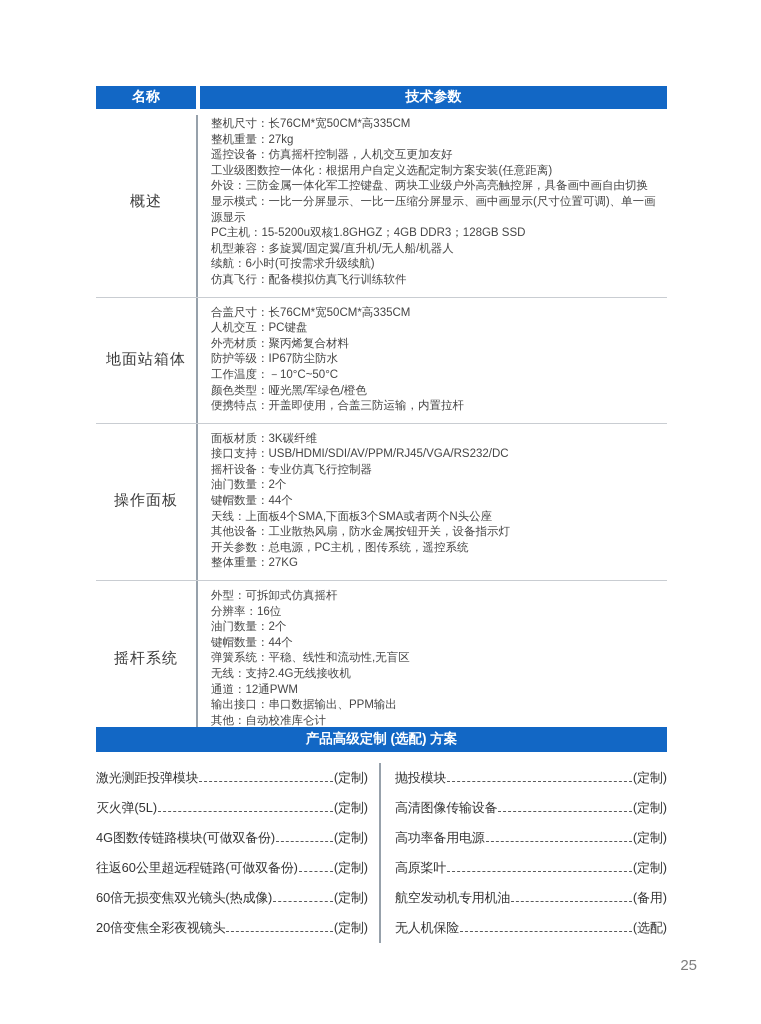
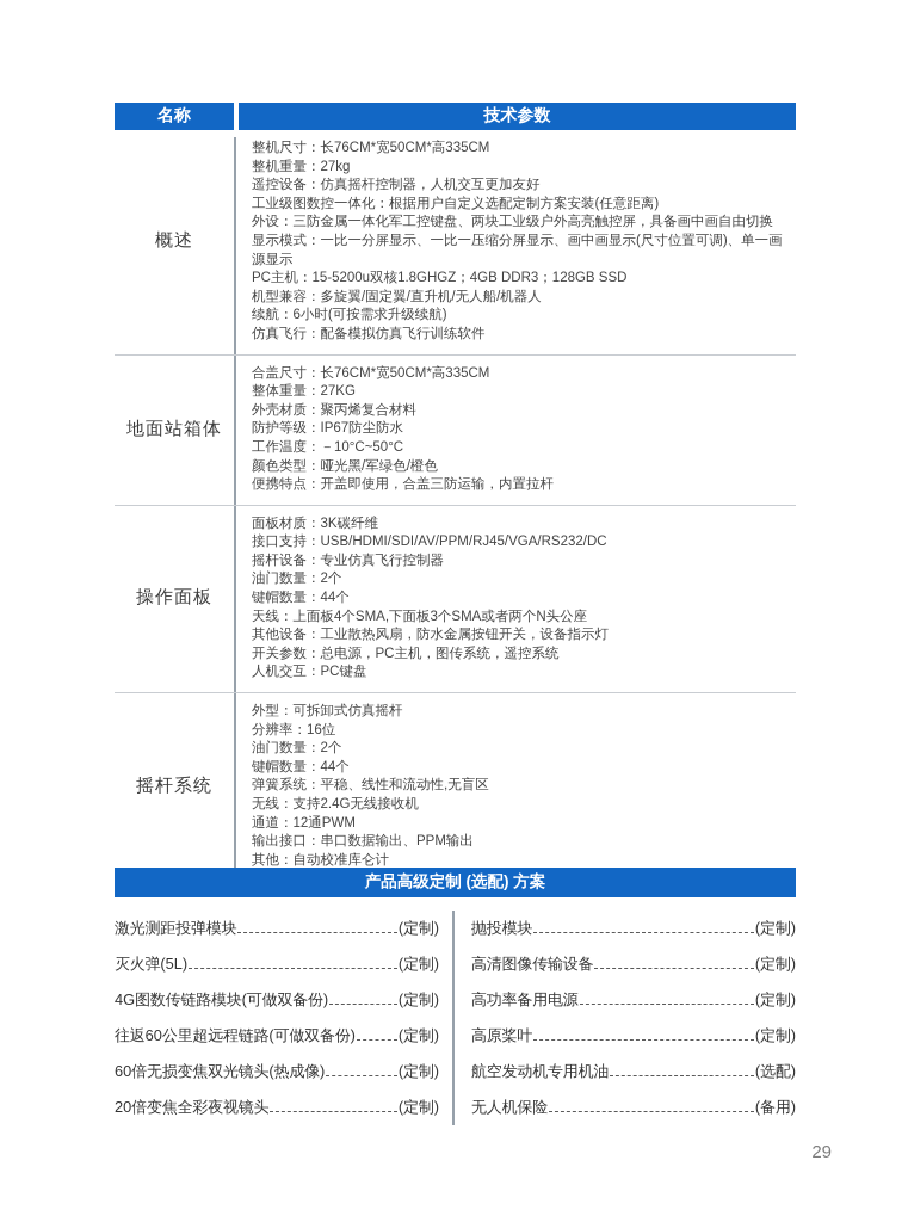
  名称
  技术参数
  概述
  整机尺寸：长76CM*宽50CM*高335CM
  整机重量：27kg
  遥控设备：仿真摇杆控制器，人机交互更加友好
  工业级图数控一体化：根据用户自定义选配定制方案安装(任意距离)
  外设：三防金属一体化军工控键盘、两块工业级户外高亮触控屏，具备画中画自由切换
  显示模式：一比一分屏显示、一比一压缩分屏显示、画中画显示(尺寸位置可调)、单一画源显示
  PC主机：15-5200u双核1.8GHGZ；4GB DDR3；128GB SSD
  机型兼容：多旋翼/固定翼/直升机/无人船/机器人
  续航：6小时(可按需求升级续航)
  仿真飞行：配备模拟仿真飞行训练软件
  地面站箱体
  合盖尺寸：长76CM*宽50CM*高335CM
- 人机交互：PC键盘
+ 整体重量：27KG
  外壳材质：聚丙烯复合材料
  防护等级：IP67防尘防水
  工作温度：－10°C~50°C
  颜色类型：哑光黑/军绿色/橙色
  便携特点：开盖即使用，合盖三防运输，内置拉杆
  操作面板
  面板材质：3K碳纤维
  接口支持：USB/HDMI/SDI/AV/PPM/RJ45/VGA/RS232/DC
  摇杆设备：专业仿真飞行控制器
  油门数量：2个
  键帽数量：44个
  天线：上面板4个SMA,下面板3个SMA或者两个N头公座
  其他设备：工业散热风扇，防水金属按钮开关，设备指示灯
  开关参数：总电源，PC主机，图传系统，遥控系统
- 整体重量：27KG
+ 人机交互：PC键盘
  摇杆系统
  外型：可拆卸式仿真摇杆
  分辨率：16位
  油门数量：2个
  键帽数量：44个
  弹簧系统：平稳、线性和流动性,无盲区
  无线：支持2.4G无线接收机
  通道：12通PWM
  输出接口：串口数据输出、PPM输出
  其他：自动校准库仑计
  产品高级定制 (选配) 方案
  激光测距投弹模块
  (定制)
  灭火弹(5L)
  (定制)
  4G图数传链路模块(可做双备份)
  (定制)
  往返60公里超远程链路(可做双备份)
  (定制)
  60倍无损变焦双光镜头(热成像)
  (定制)
  20倍变焦全彩夜视镜头
  (定制)
  抛投模块
  (定制)
  高清图像传输设备
  (定制)
  高功率备用电源
  (定制)
  高原桨叶
  (定制)
  航空发动机专用机油
- (备用)
+ (选配)
  无人机保险
- (选配)
+ (备用)
- 25
+ 29
